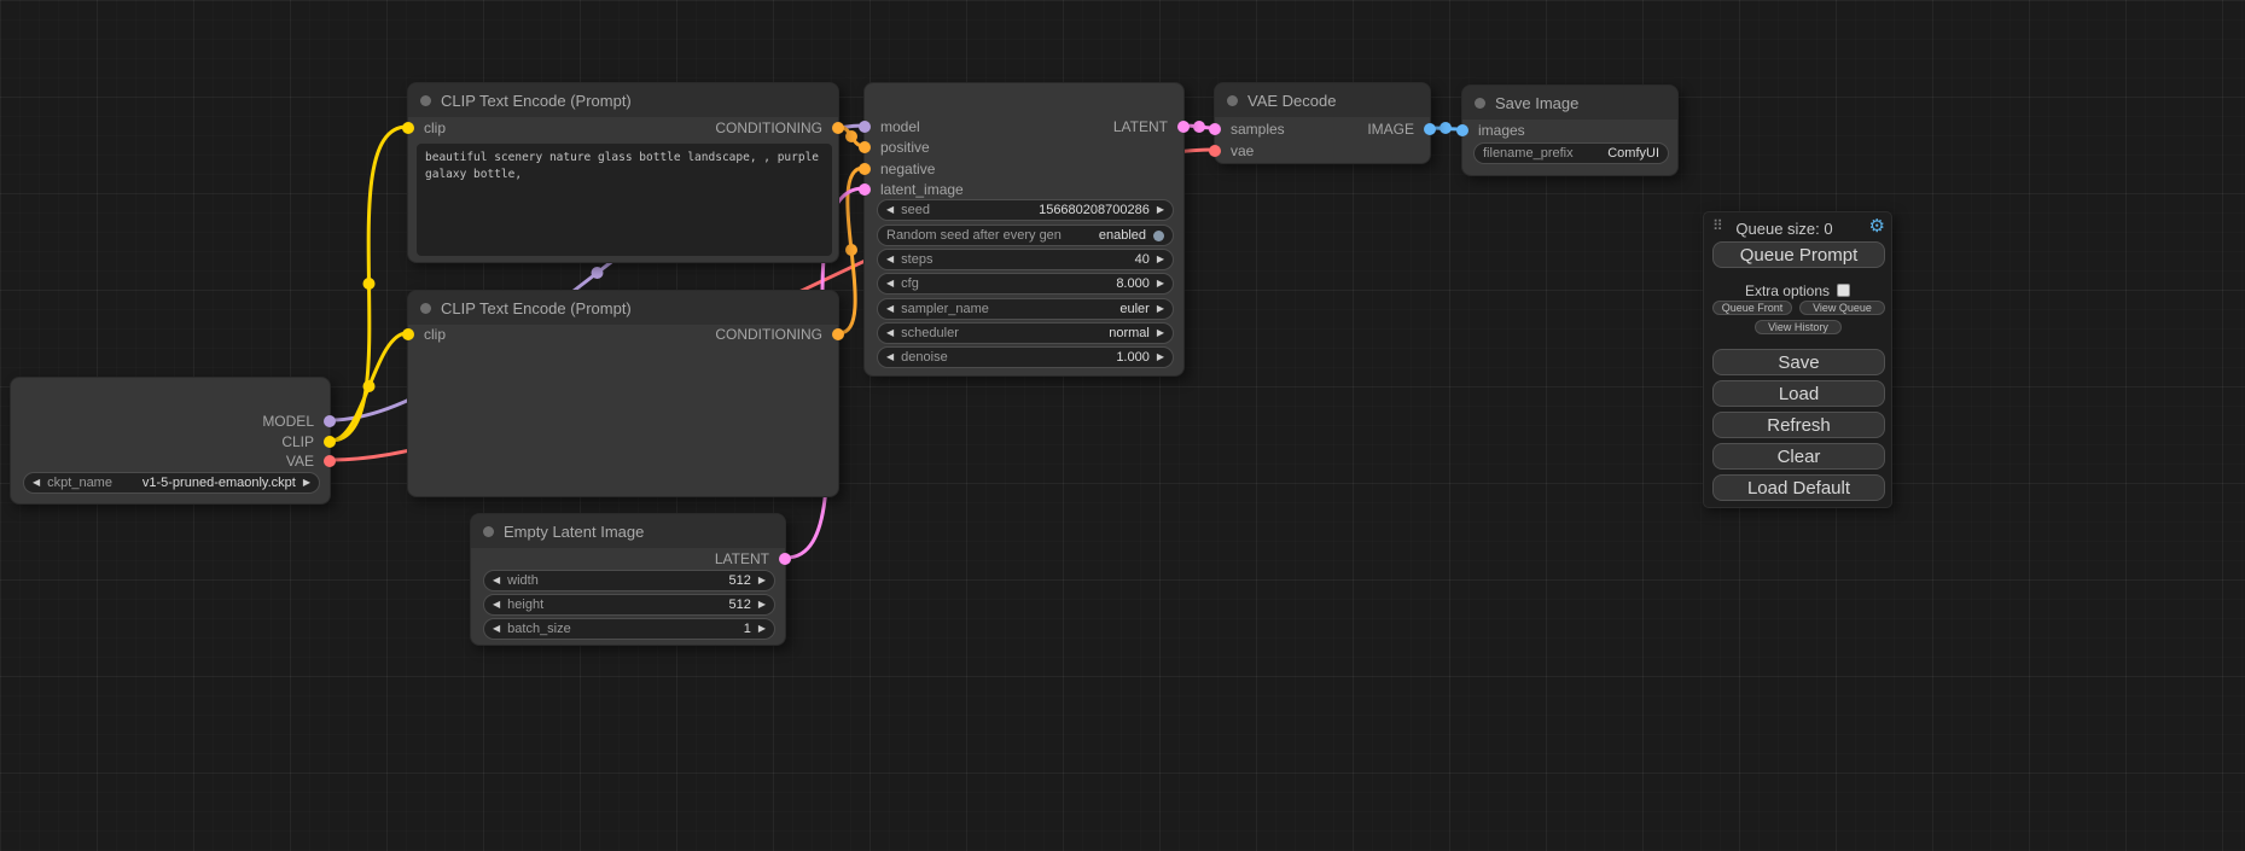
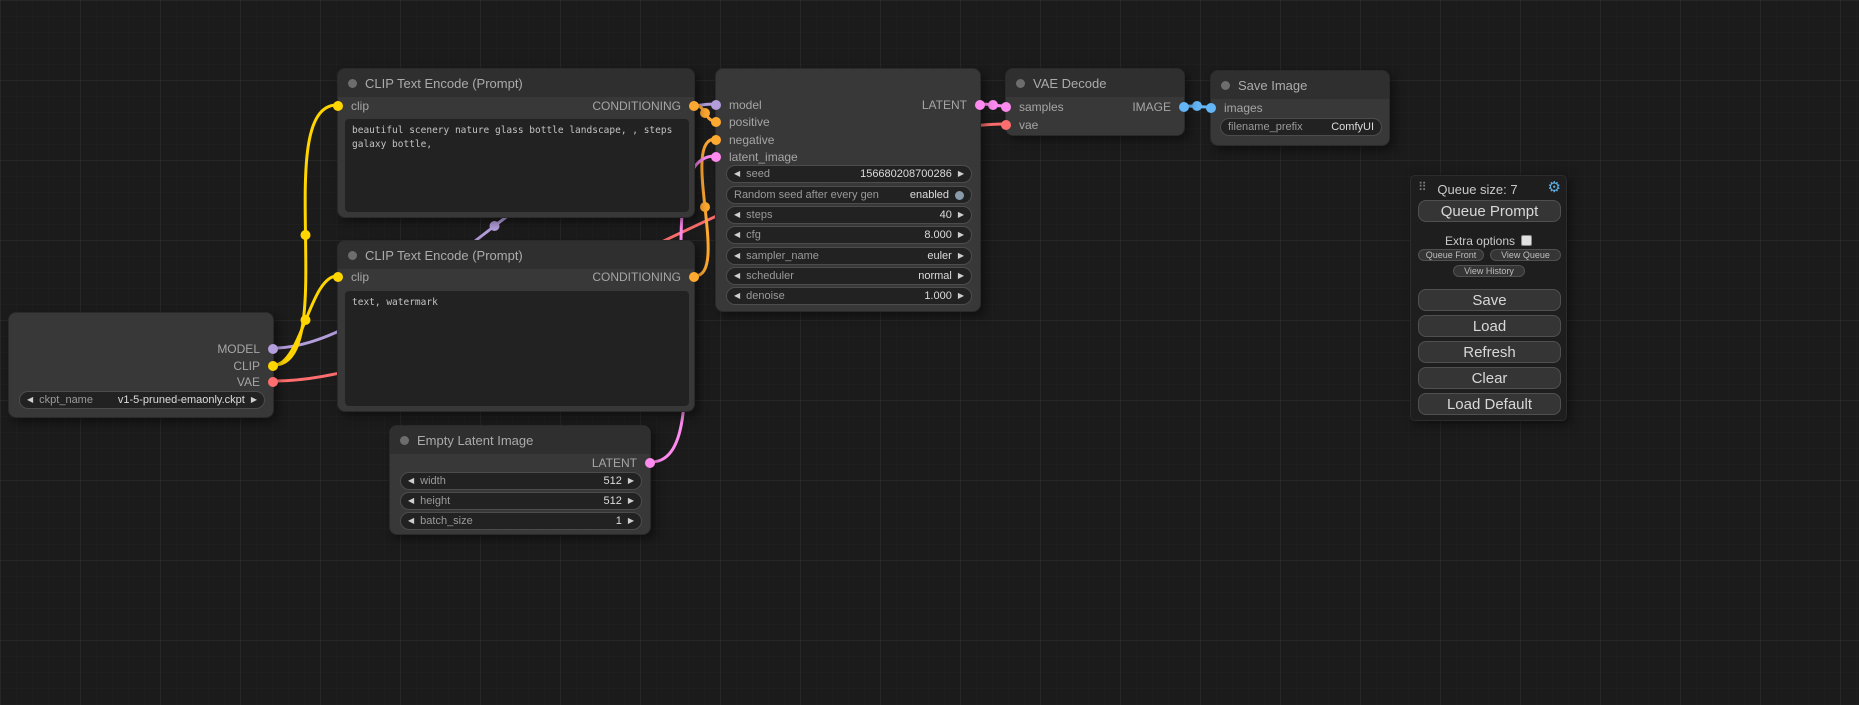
  MODEL
  CLIP
  VAE
  ◀
  ckpt_name
  v1-5-pruned-emaonly.ckpt
  ▶
  CLIP Text Encode (Prompt)
  clip
  CONDITIONING
- beautiful scenery nature glass bottle landscape, , purple galaxy bottle,
+ beautiful scenery nature glass bottle landscape, , steps galaxy bottle,
  CLIP Text Encode (Prompt)
  clip
  CONDITIONING
+ text, watermark
  Empty Latent Image
  LATENT
  ◀
  width
  512
  ▶
  ◀
  height
  512
  ▶
  ◀
  batch_size
  1
  ▶
  model
  positive
  negative
  latent_image
  LATENT
  ◀
  seed
  156680208700286
  ▶
  Random seed after every gen
  enabled
  ◀
  steps
  40
  ▶
  ◀
  cfg
  8.000
  ▶
  ◀
  sampler_name
  euler
  ▶
  ◀
  scheduler
  normal
  ▶
  ◀
  denoise
  1.000
  ▶
  VAE Decode
  samples
  vae
  IMAGE
  Save Image
  images
  filename_prefix
  ComfyUI
  ⠿
- Queue size: 0
+ Queue size: 7
  ⚙
  Queue Prompt
  Extra options
  Queue Front
  View Queue
  View History
  Save
  Load
  Refresh
  Clear
  Load Default
